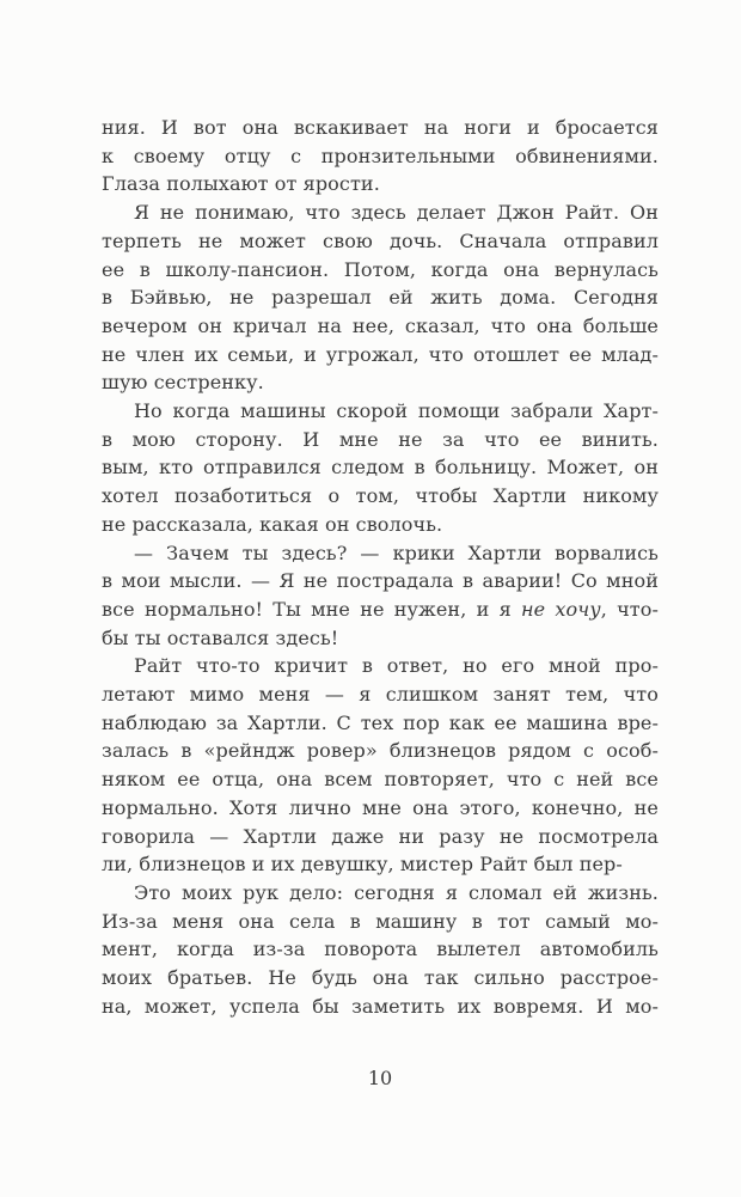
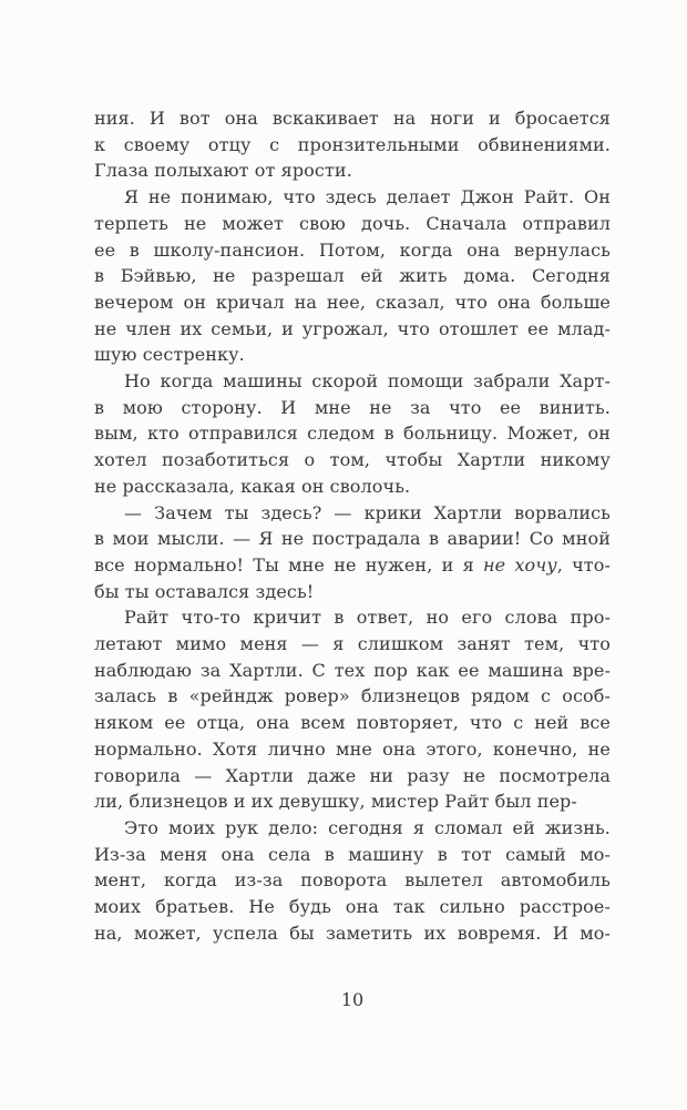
  ния. И вот она вскакивает на ноги и бросается
  к своему отцу с пронзительными обвинениями.
  Глаза полыхают от ярости.
  Я не понимаю, что здесь делает Джон Райт. Он
  терпеть не может свою дочь. Сначала отправил
  ее в школу-пансион. Потом, когда она вернулась
  в Бэйвью, не разрешал ей жить дома. Сегодня
  вечером он кричал на нее, сказал, что она больше
  не член их семьи, и угрожал, что отошлет ее млад-
  шую сестренку.
  Но когда машины скорой помощи забрали Харт-
  в мою сторону. И мне не за что ее винить.
  вым, кто отправился следом в больницу. Может, он
  хотел позаботиться о том, чтобы Хартли никому
  не рассказала, какая он сволочь.
  — Зачем ты здесь? — крики Хартли ворвались
  в мои мысли. — Я не пострадала в аварии! Со мной
  все нормально! Ты мне не нужен, и я не хочу, что-
  бы ты оставался здесь!
- Райт что-то кричит в ответ, но его мной про-
+ Райт что-то кричит в ответ, но его слова про-
  летают мимо меня — я слишком занят тем, что
  наблюдаю за Хартли. С тех пор как ее машина вре-
  залась в «рейндж ровер» близнецов рядом с особ-
  няком ее отца, она всем повторяет, что с ней все
  нормально. Хотя лично мне она этого, конечно, не
  говорила — Хартли даже ни разу не посмотрела
  ли, близнецов и их девушку, мистер Райт был пер-
  Это моих рук дело: сегодня я сломал ей жизнь.
  Из-за меня она села в машину в тот самый мо-
  мент, когда из-за поворота вылетел автомобиль
  моих братьев. Не будь она так сильно расстрое-
  на, может, успела бы заметить их вовремя. И мо-
  10
